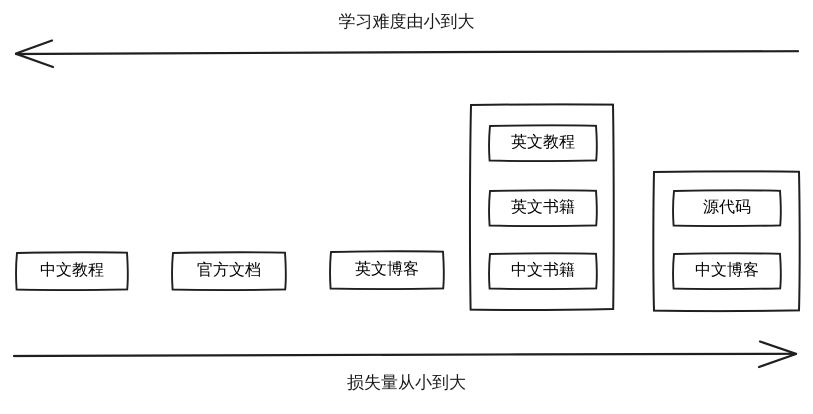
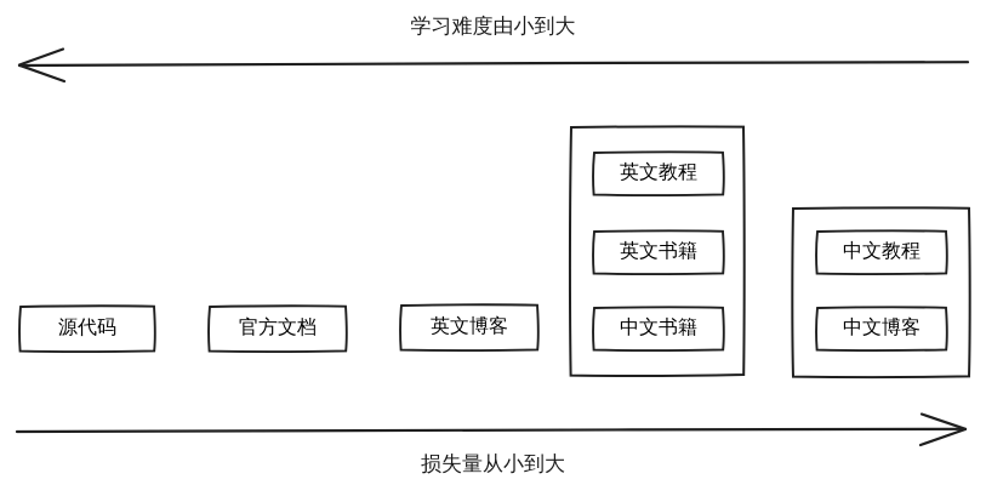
  学习难度由小到大
  损失量从小到大
- 中文教程
+ 源代码
  官方文档
  英文博客
  英文教程
  英文书籍
  中文书籍
- 源代码
+ 中文教程
  中文博客
